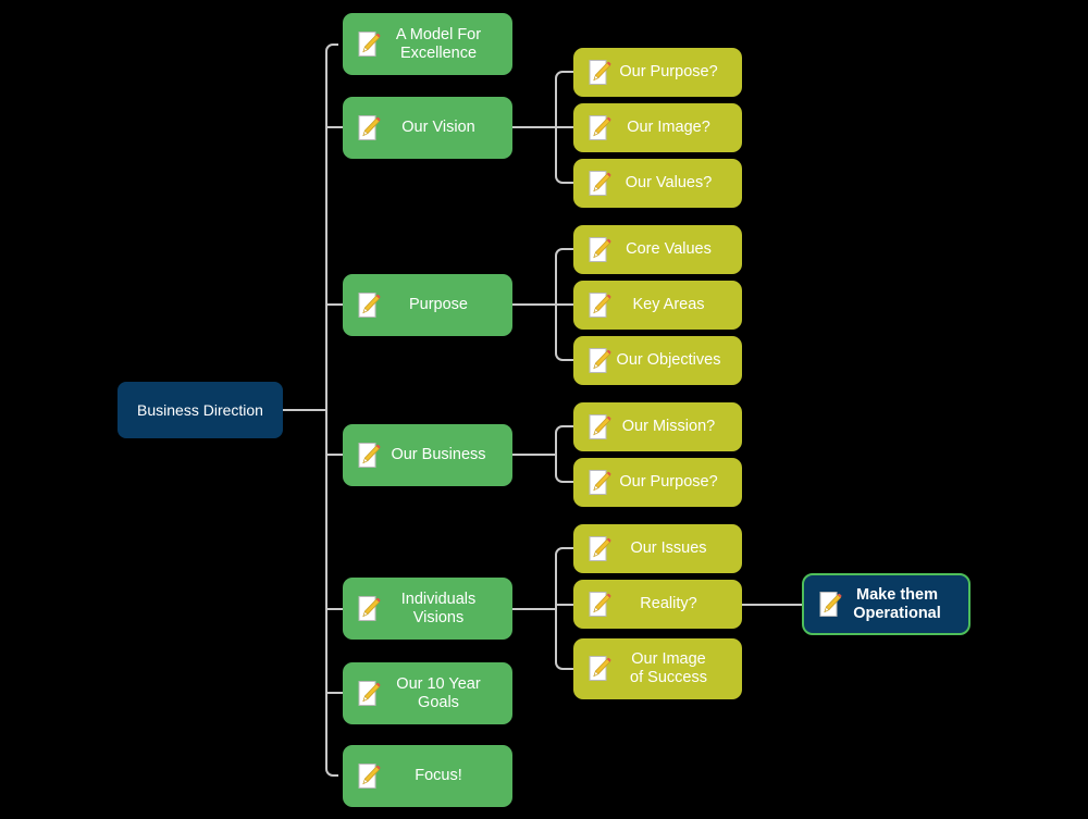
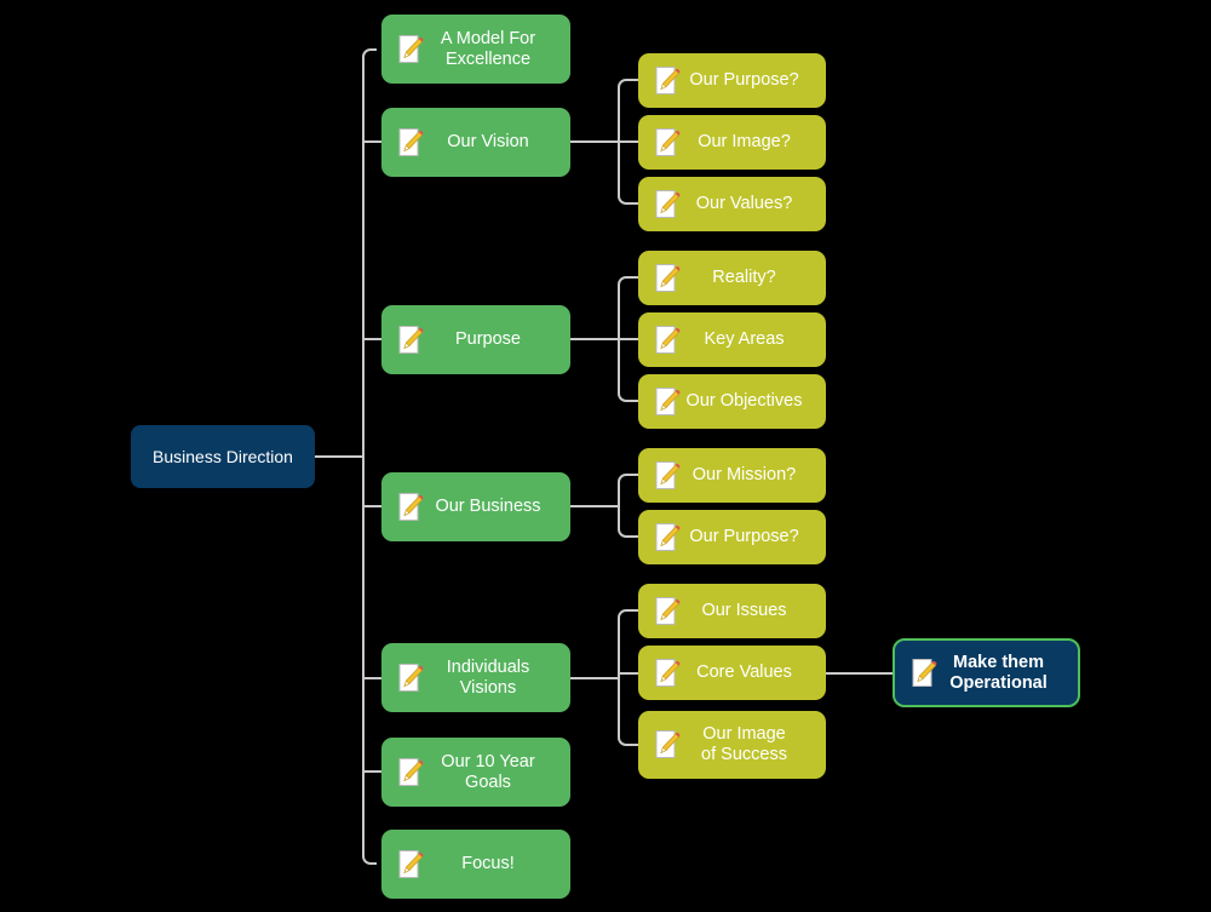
  Business Direction
  A Model For
  Excellence
  Our Vision
  Purpose
  Our Business
  Individuals
  Visions
  Our 10 Year
  Goals
  Focus!
  Our Purpose?
  Our Image?
  Our Values?
- Core Values
+ Reality?
  Key Areas
  Our Objectives
  Our Mission?
  Our Purpose?
  Our Issues
- Reality?
+ Core Values
  Our Image
  of Success
  Make them
  Operational
